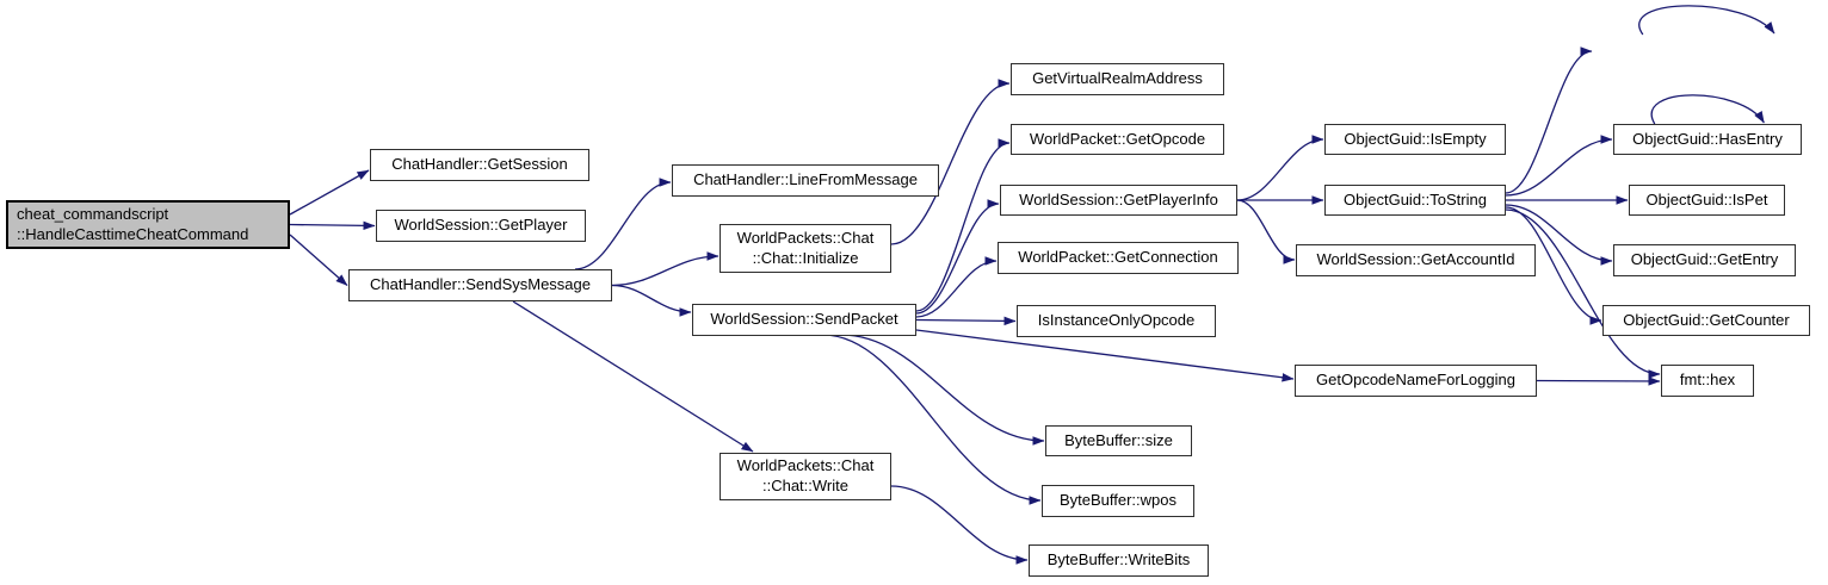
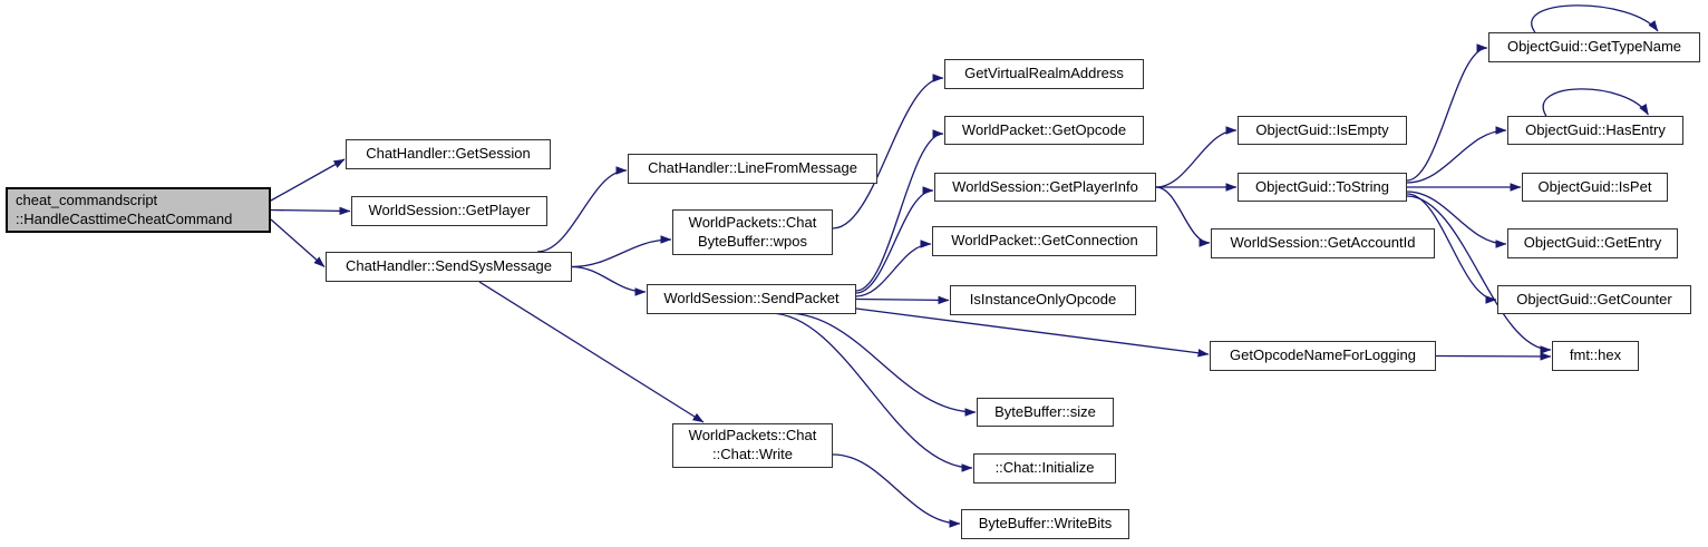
  cheat_commandscript
  ::HandleCasttimeCheatCommand
  ChatHandler::GetSession
  WorldSession::GetPlayer
  ChatHandler::SendSysMessage
  ChatHandler::LineFromMessage
  WorldPackets::Chat
- ::Chat::Initialize
+ ByteBuffer::wpos
  WorldSession::SendPacket
  GetVirtualRealmAddress
  WorldPacket::GetOpcode
  WorldSession::GetPlayerInfo
  WorldPacket::GetConnection
  IsInstanceOnlyOpcode
  ByteBuffer::size
  WorldPackets::Chat
  ::Chat::Write
- ByteBuffer::wpos
+ ::Chat::Initialize
  ByteBuffer::WriteBits
  ObjectGuid::IsEmpty
  ObjectGuid::ToString
  WorldSession::GetAccountId
  GetOpcodeNameForLogging
+ ObjectGuid::GetTypeName
  ObjectGuid::HasEntry
  ObjectGuid::IsPet
  ObjectGuid::GetEntry
  ObjectGuid::GetCounter
  fmt::hex
